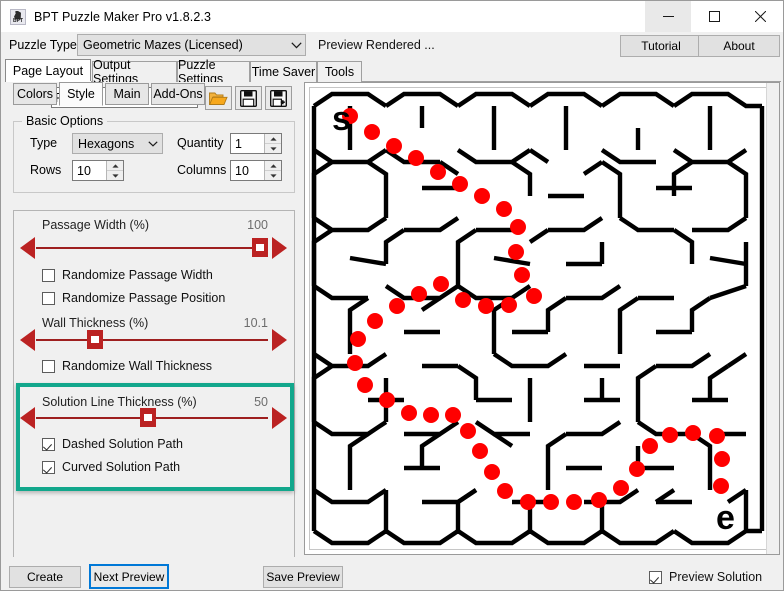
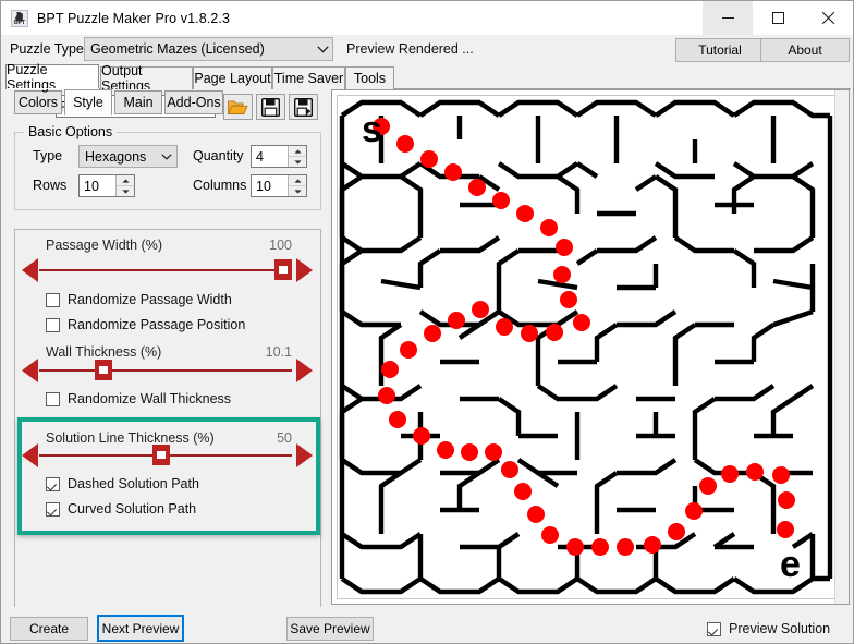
  BPT Puzzle Maker Pro v1.8.2.3
  Puzzle Type
  Geometric Mazes (Licensed)
  Preview Rendered ...
  Tutorial
  About
- Page Layout
+ Puzzle Settings
  Output Settings
- Puzzle Settings
+ Page Layout
  Time Saver
  Tools
  Basic Options
  Type
  Hexagons
  Quantity
- 1
+ 4
  Rows
  10
  Columns
  10
  Colors
  Style
  Main
  Add-Ons
  Passage Width (%)
  100
  Randomize Passage Width
  Randomize Passage Position
  Wall Thickness (%)
  10.1
  Randomize Wall Thickness
  Solution Line Thickness (%)
  50
  Dashed Solution Path
  Curved Solution Path
  s
  e
  Create
  Next Preview
  Save Preview
  Preview Solution
